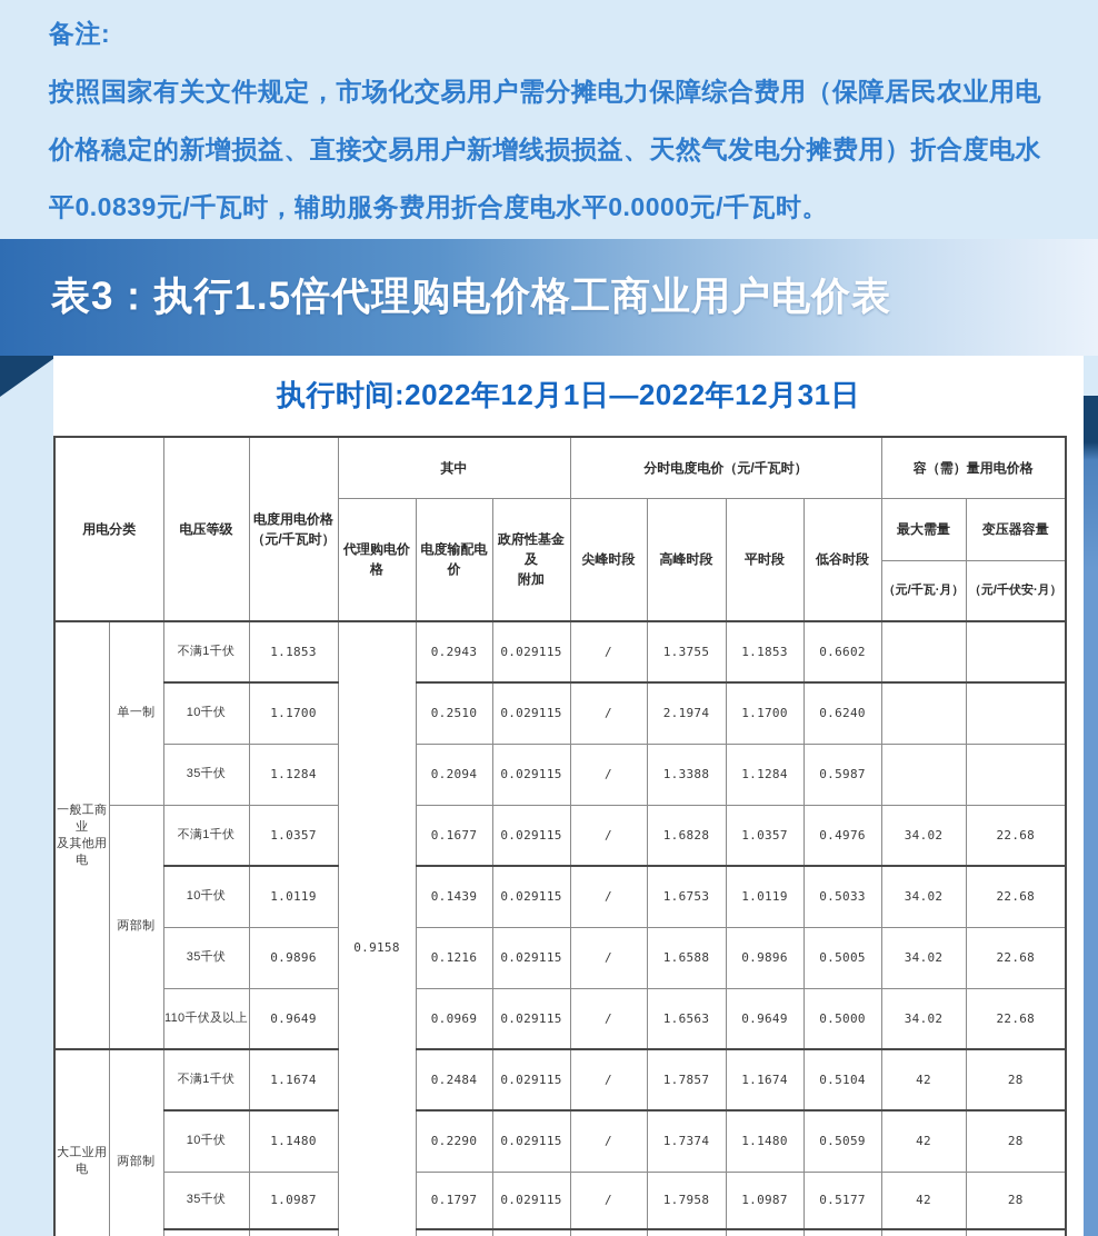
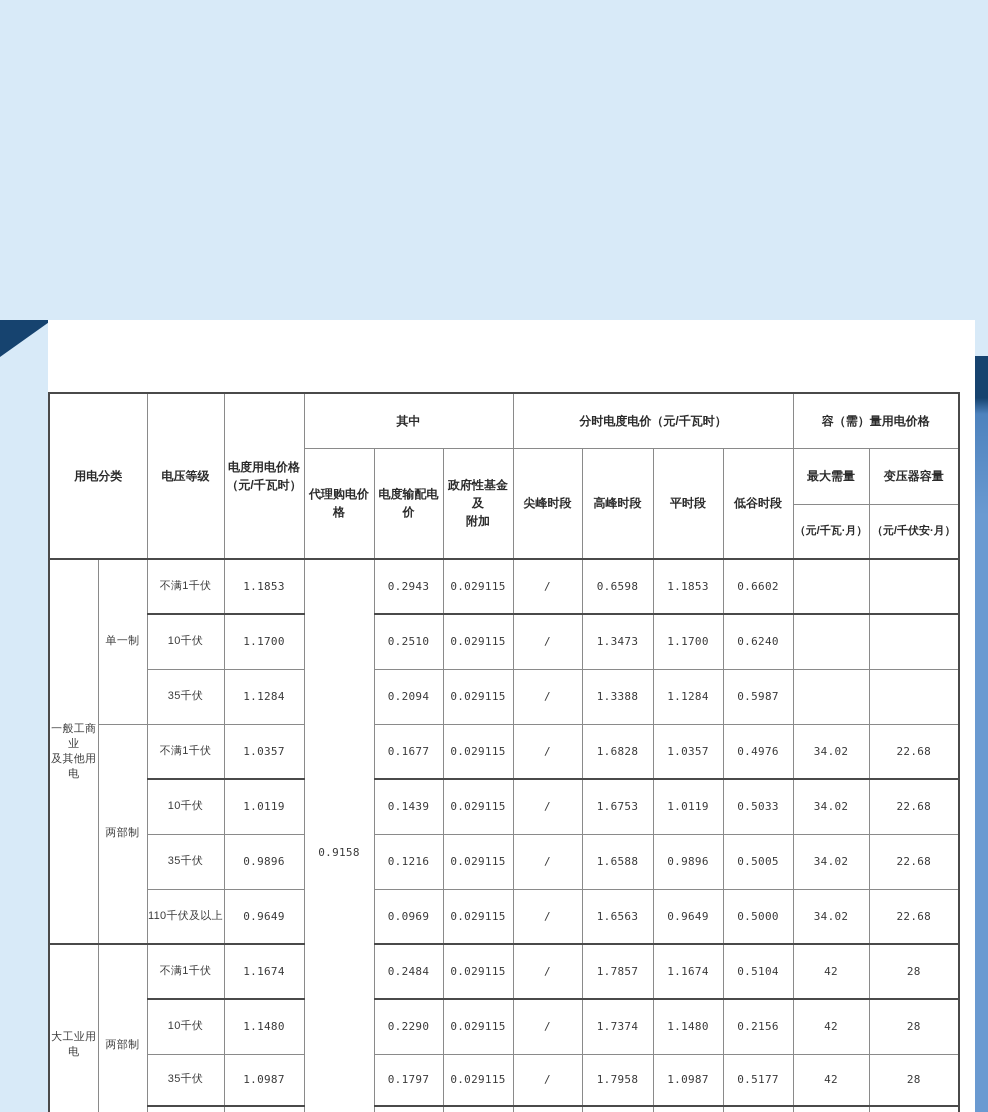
- 备注:
- 按照国家有关文件规定，市场化交易用户需分摊电力保障综合费用（保障居民农业用电价格稳定的新增损益、直接交易用户新增线损损益、天然气发电分摊费用）折合度电水平0.0839元/千瓦时，辅助服务费用折合度电水平0.0000元/千瓦时。
- 表3：执行1.5倍代理购电价格工商业用户电价表
- 执行时间:2022年12月1日—2022年12月31日
  用电分类	电压等级	电度用电价格 （元/千瓦时）	其中	分时电度电价（元/千瓦时）	容（需）量用电价格
  代理购电价格	电度输配电价	政府性基金及 附加	尖峰时段	高峰时段	平时段	低谷时段	最大需量	变压器容量
  （元/千瓦·月）	（元/千伏安·月）
- 一般工商业 及其他用电	单一制	不满1千伏	1.1853	0.9158	0.2943	0.029115	/	1.3755	1.1853	0.6602
+ 一般工商业 及其他用电	单一制	不满1千伏	1.1853	0.9158	0.2943	0.029115	/	0.6598	1.1853	0.6602
- 10千伏	1.1700	0.2510	0.029115	/	2.1974	1.1700	0.6240
+ 10千伏	1.1700	0.2510	0.029115	/	1.3473	1.1700	0.6240
  35千伏	1.1284	0.2094	0.029115	/	1.3388	1.1284	0.5987
  两部制	不满1千伏	1.0357	0.1677	0.029115	/	1.6828	1.0357	0.4976	34.02	22.68
  10千伏	1.0119	0.1439	0.029115	/	1.6753	1.0119	0.5033	34.02	22.68
  35千伏	0.9896	0.1216	0.029115	/	1.6588	0.9896	0.5005	34.02	22.68
  110千伏及以上	0.9649	0.0969	0.029115	/	1.6563	0.9649	0.5000	34.02	22.68
  大工业用电	两部制	不满1千伏	1.1674	0.2484	0.029115	/	1.7857	1.1674	0.5104	42	28
- 10千伏	1.1480	0.2290	0.029115	/	1.7374	1.1480	0.5059	42	28
+ 10千伏	1.1480	0.2290	0.029115	/	1.7374	1.1480	0.2156	42	28
  35千伏	1.0987	0.1797	0.029115	/	1.7958	1.0987	0.5177	42	28
